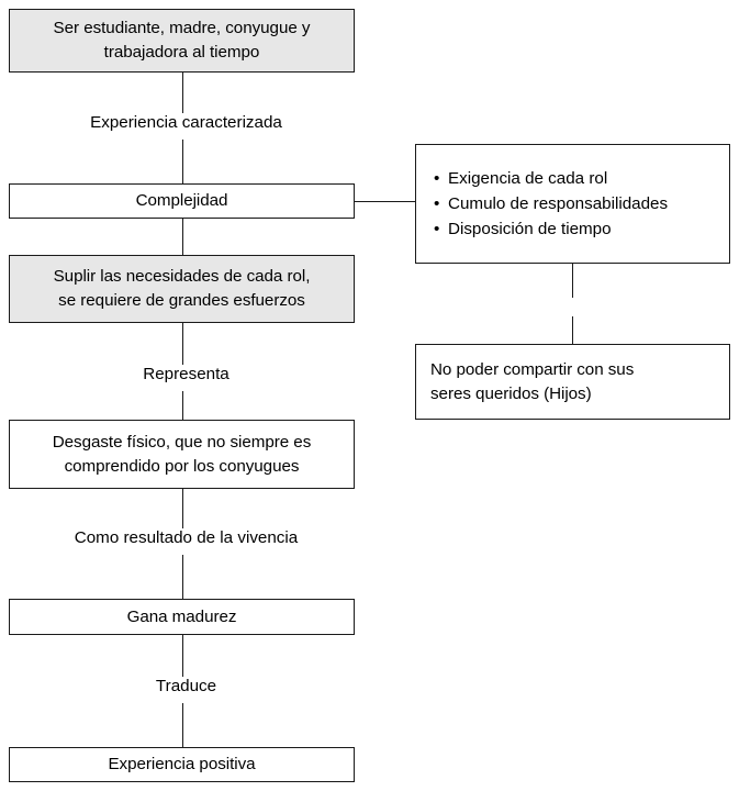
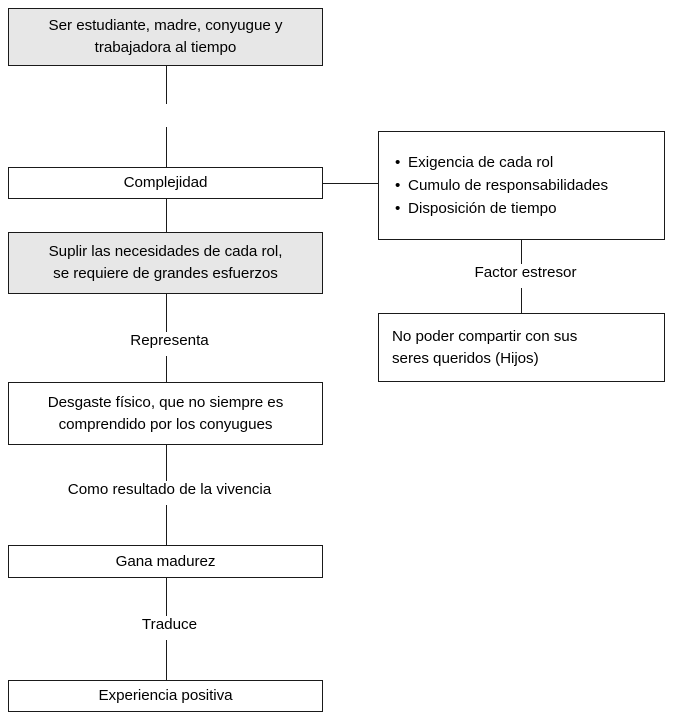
  Ser estudiante, madre, conyugue y
  trabajadora al tiempo
- Experiencia caracterizada
  Complejidad
  Suplir las necesidades de cada rol,
  se requiere de grandes esfuerzos
  Representa
  Desgaste físico, que no siempre es
  comprendido por los conyugues
  Como resultado de la vivencia
  Gana madurez
  Traduce
  Experiencia positiva
  •
  Exigencia de cada rol
  •
  Cumulo de responsabilidades
  •
  Disposición de tiempo
+ Factor estresor
  No poder compartir con sus
  seres queridos (Hijos)
